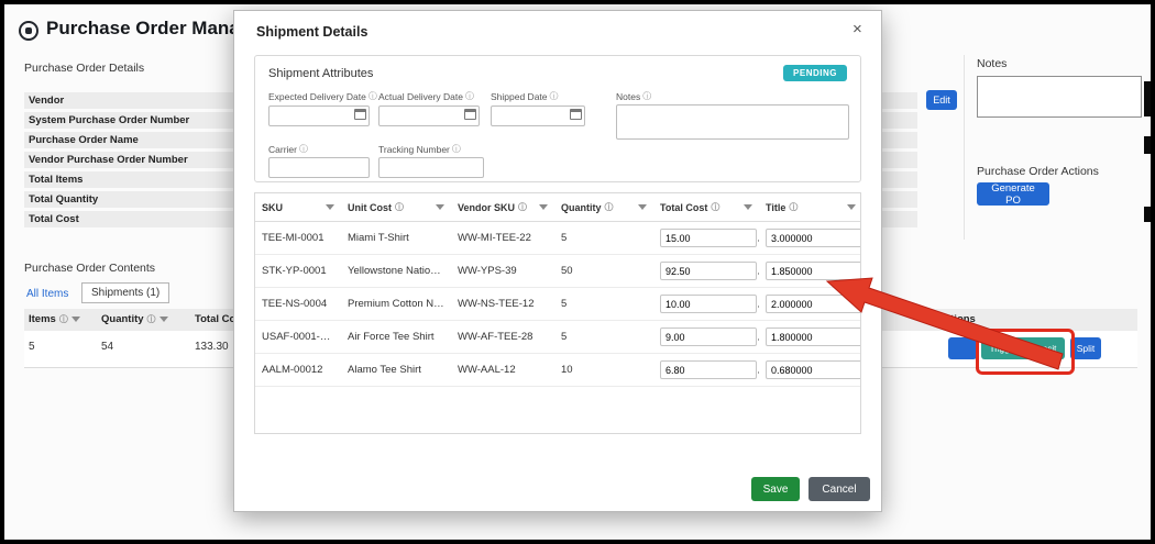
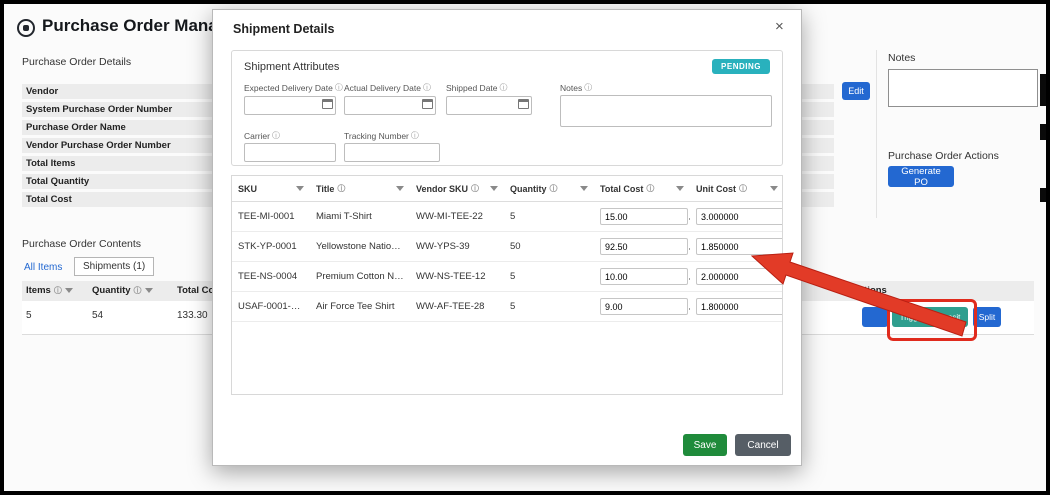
  Purchase Order Details
  Edit
  Vendor
  System Purchase Order Number
  Purchase Order Name
  Vendor Purchase Order Number
  Total Items
  Total Quantity
  Total Cost
  Notes
  Purchase Order Actions
  Generate PO
  Purchase Order Contents
  All Items
  Shipments (1)
  Items
  ⓘ
  Quantity
  ⓘ
  5
  54
  133.30
  Split
  Shipment Details
  ×
  Shipment Attributes
  PENDING
  Expected Delivery Date
  ⓘ
  Actual Delivery Date
  ⓘ
  Shipped Date
  ⓘ
  Notes
  ⓘ
  Carrier
  ⓘ
  Tracking Number
  ⓘ
  SKU
- Unit Cost
+ Title
  ⓘ
  Vendor SKU
  ⓘ
  Quantity
  ⓘ
  Total Cost
  ⓘ
- Title
+ Unit Cost
  ⓘ
  TEE-MI-0001
  Miami T-Shirt
  WW-MI-TEE-22
  5
  15.00
  3.000000
  STK-YP-0001
  Yellowstone National..
  WW-YPS-39
  50
  92.50
  1.850000
  TEE-NS-0004
  Premium Cotton NA...
  WW-NS-TEE-12
  5
  10.00
  2.000000
  USAF-0001-TEE
  Air Force Tee Shirt
  WW-AF-TEE-28
  5
  9.00
  1.800000
- AALM-00012
- Alamo Tee Shirt
- WW-AAL-12
- 10
- 6.80
- 0.680000
  Save
  Cancel
